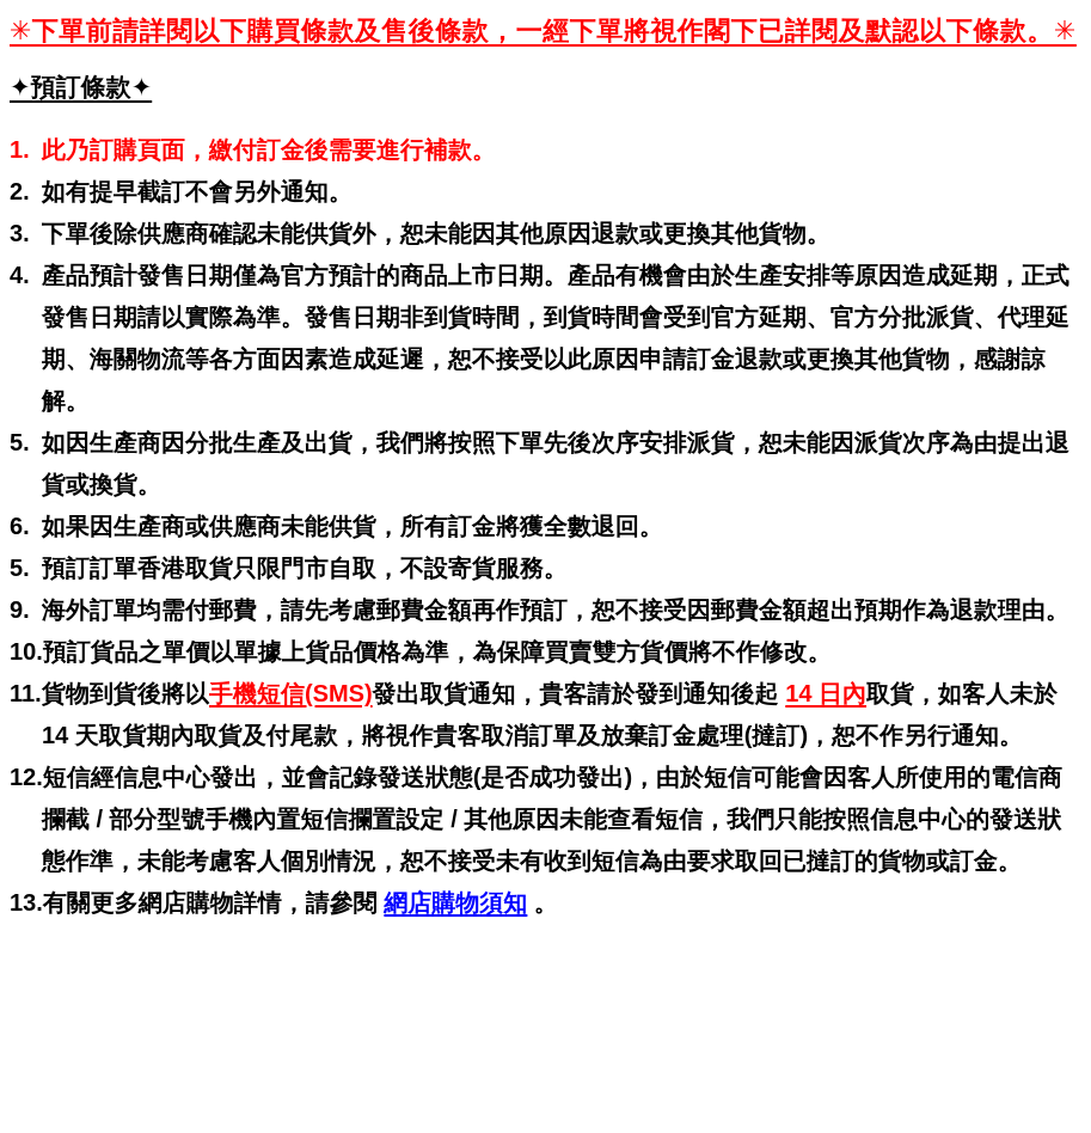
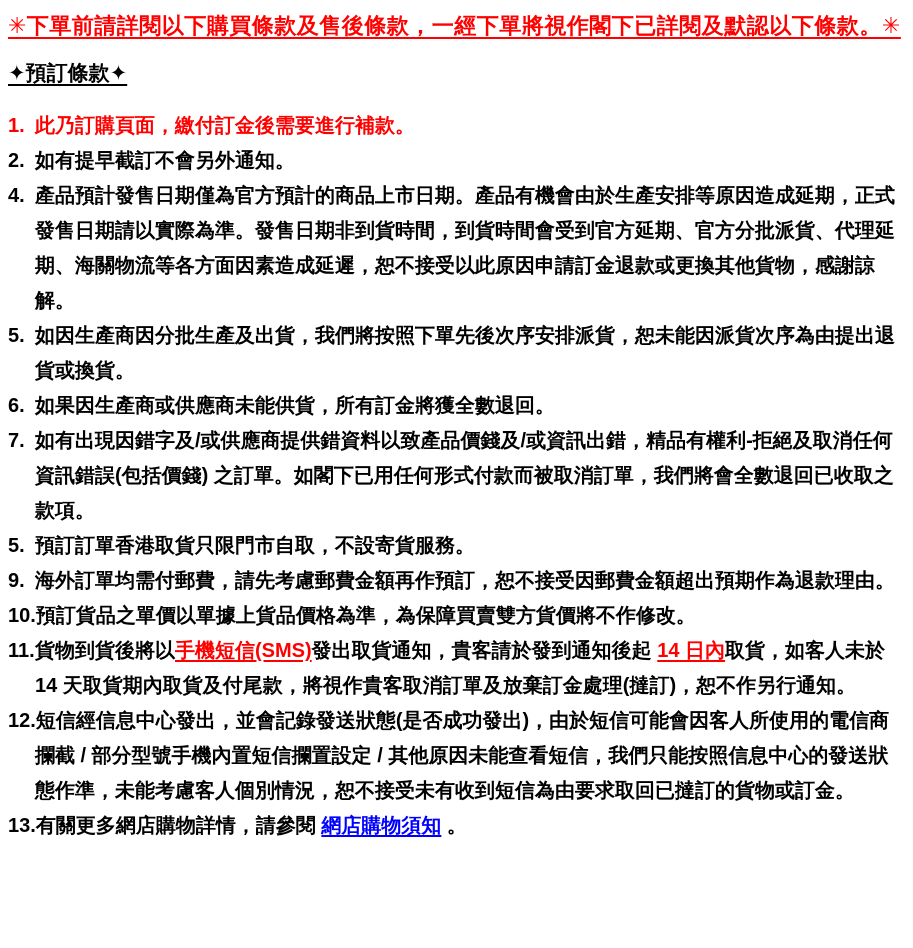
  ✳下單前請詳閱以下購買條款及售後條款，一經下單將視作閣下已詳閱及默認以下條款。✳
  ✦預訂條款✦
  1. 此乃訂購頁面，繳付訂金後需要進行補款。
  2. 如有提早截訂不會另外通知。
- 3. 下單後除供應商確認未能供貨外，恕未能因其他原因退款或更換其他貨物。
  4. 產品預計發售日期僅為官方預計的商品上市日期。產品有機會由於生產安排等原因造成延期，正式發售日期請以實際為準。發售日期非到貨時間，到貨時間會受到官方延期、官方分批派貨、代理延期、海關物流等各方面因素造成延遲，恕不接受以此原因申請訂金退款或更換其他貨物，感謝諒解。
  5. 如因生產商因分批生產及出貨，我們將按照下單先後次序安排派貨，恕未能因派貨次序為由提出退貨或換貨。
  6. 如果因生產商或供應商未能供貨，所有訂金將獲全數退回。
+ 7. 如有出現因錯字及/或供應商提供錯資料以致產品價錢及/或資訊出錯，精品有權利-拒絕及取消任何資訊錯誤(包括價錢) 之訂單。如閣下已用任何形式付款而被取消訂單，我們將會全數退回已收取之款項。
  5. 預訂訂單香港取貨只限門市自取，不設寄貨服務。
  9. 海外訂單均需付郵費，請先考慮郵費金額再作預訂，恕不接受因郵費金額超出預期作為退款理由。
  10.預訂貨品之單價以單據上貨品價格為準，為保障買賣雙方貨價將不作修改。
  11.貨物到貨後將以手機短信(SMS)發出取貨通知，貴客請於發到通知後起 14 日內取貨，如客人未於 14 天取貨期內取貨及付尾款，將視作貴客取消訂單及放棄訂金處理(撻訂)，恕不作另行通知。
  12.短信經信息中心發出，並會記錄發送狀態(是否成功發出)，由於短信可能會因客人所使用的電信商攔截 / 部分型號手機內置短信攔置設定 / 其他原因未能查看短信，我們只能按照信息中心的發送狀態作準，未能考慮客人個別情況，恕不接受未有收到短信為由要求取回已撻訂的貨物或訂金。
  13.有關更多網店購物詳情，請參閱 網店購物須知 。
